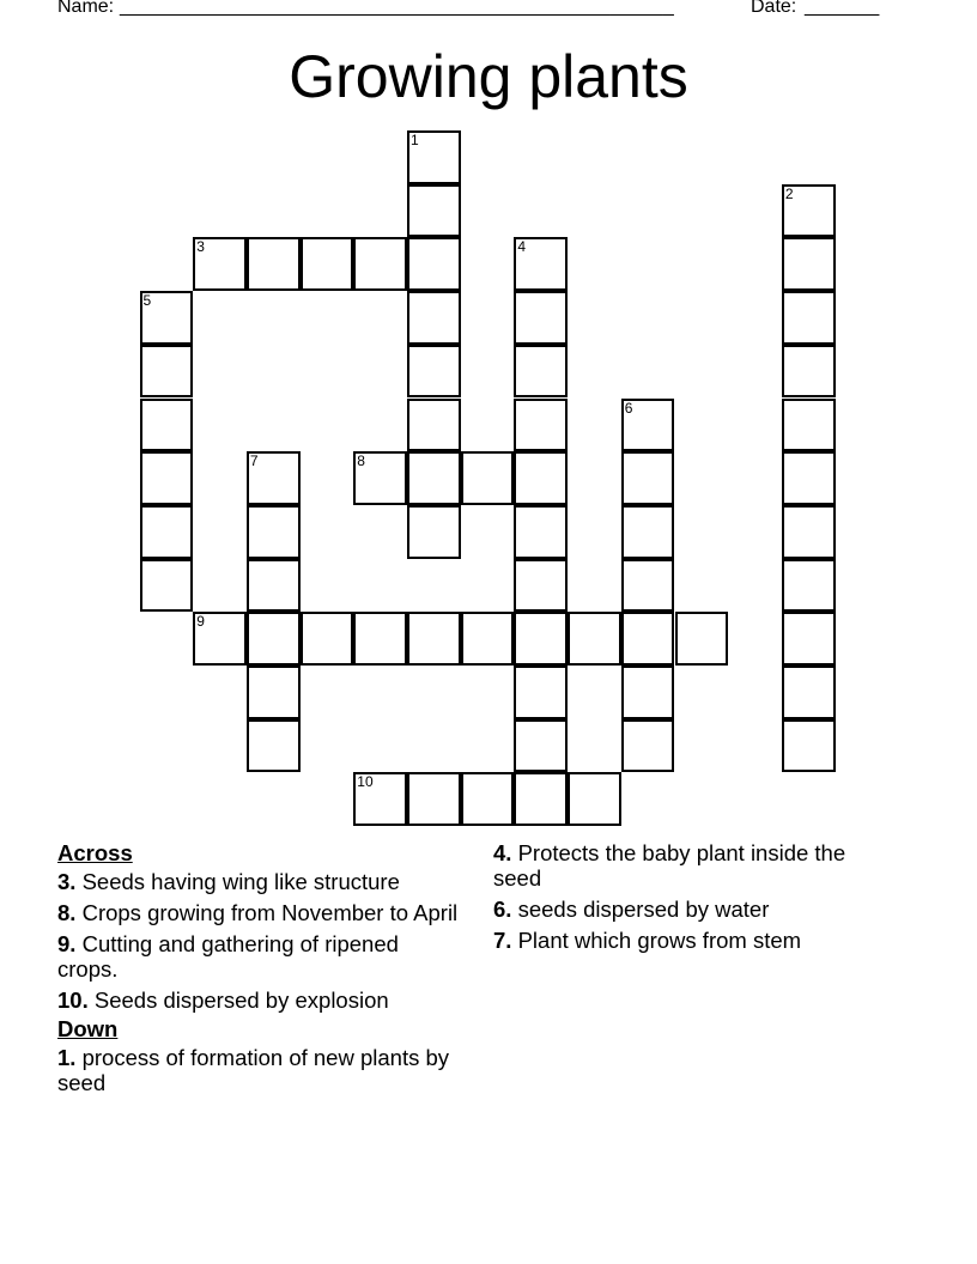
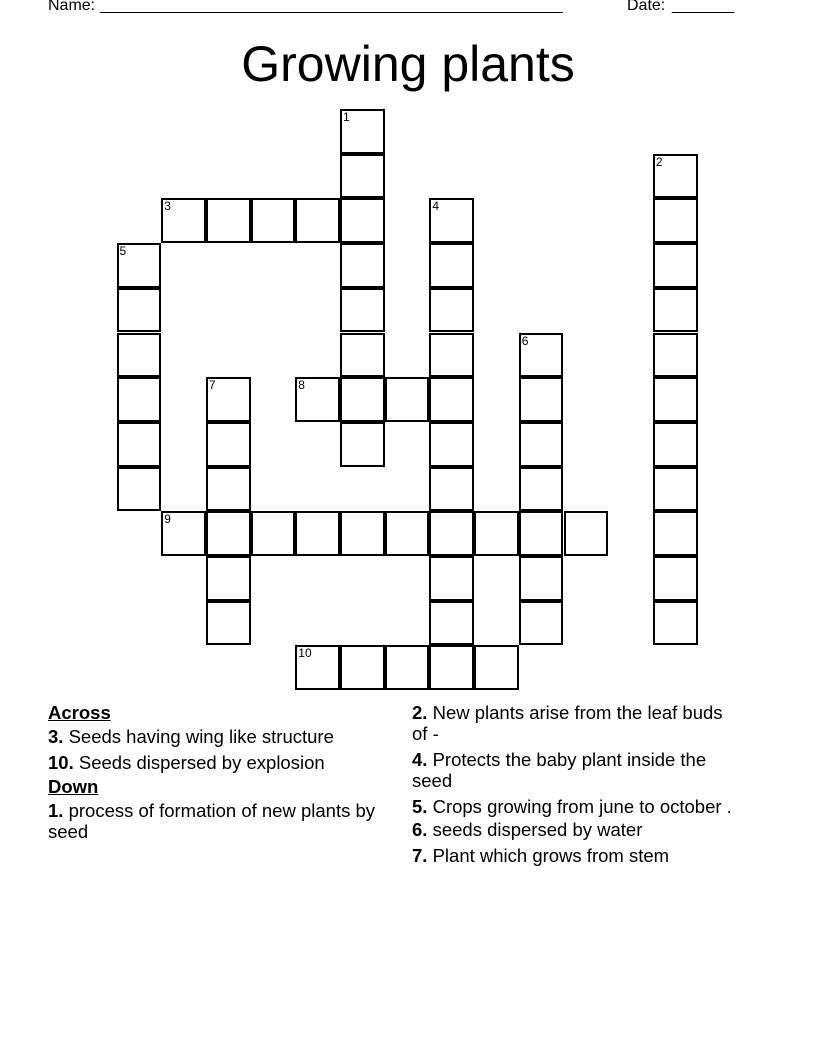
  Name:
  ____________________________________________________
  Date:
  _______
  Growing plants
  1
  2
  3
  4
  5
  6
  7
  8
  9
  10
  Across
  3. Seeds having wing like structure
- 8. Crops growing from November to April
- 9. Cutting and gathering of ripened crops.
  10. Seeds dispersed by explosion
  Down
  1. process of formation of new plants by seed
+ 2. New plants arise from the leaf buds of -
  4. Protects the baby plant inside the seed
+ 5. Crops growing from june to october .
  6. seeds dispersed by water
  7. Plant which grows from stem
